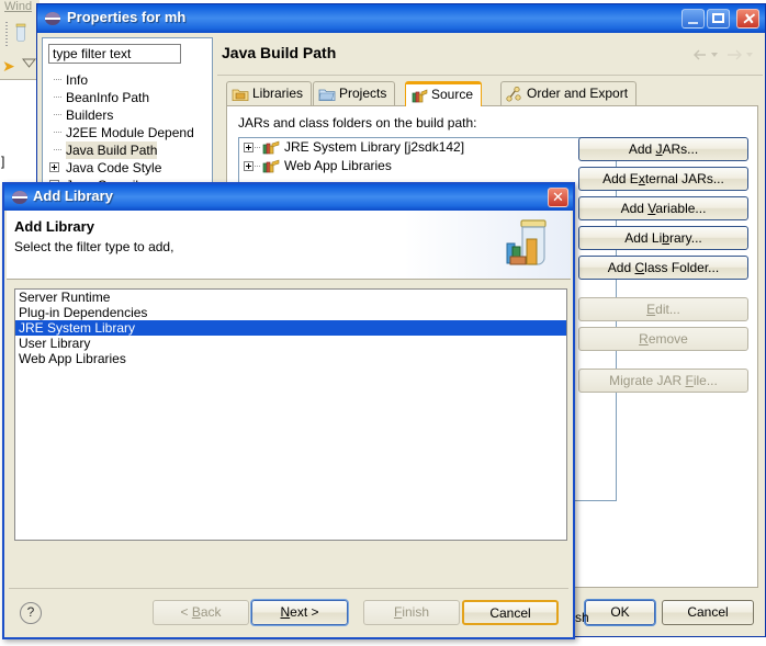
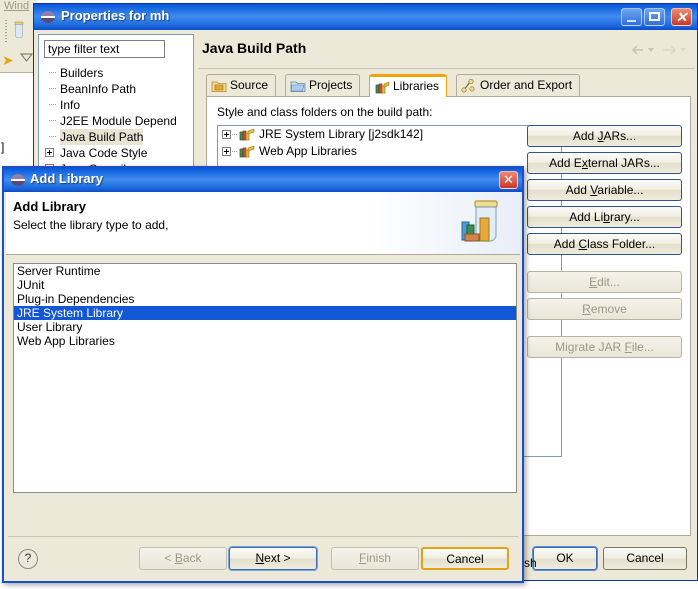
  Wind
  ➤
  ]
  Properties for mh
  ✕
  type filter text
- Info
+ Builders
  BeanInfo Path
- Builders
+ Info
  J2EE Module Depend
  Java Build Path
  Java Code Style
  Java Build Path
- Libraries
+ Source
  Projects
- Source
+ Libraries
  Order and Export
- JARs and class folders on the build path:
+ Style and class folders on the build path:
  JRE System Library [j2sdk142]
  Web App Libraries
  Add JARs...
  Add External JARs...
  Add Variable...
  Add Library...
  Add Class Folder...
  Edit...
  Remove
  Migrate JAR File...
  OK
  Cancel
  sh
  Add Library
  ✕
  Add Library
- Select the filter type to add,
+ Select the library type to add,
  Server Runtime
+ JUnit
  Plug-in Dependencies
  JRE System Library
  User Library
  Web App Libraries
  ?
  < Back
  Next >
  Finish
  Cancel
